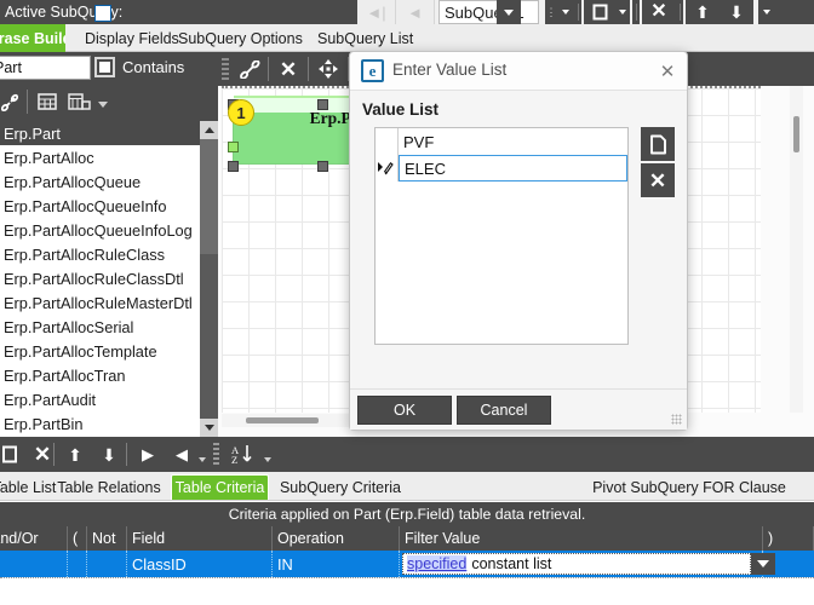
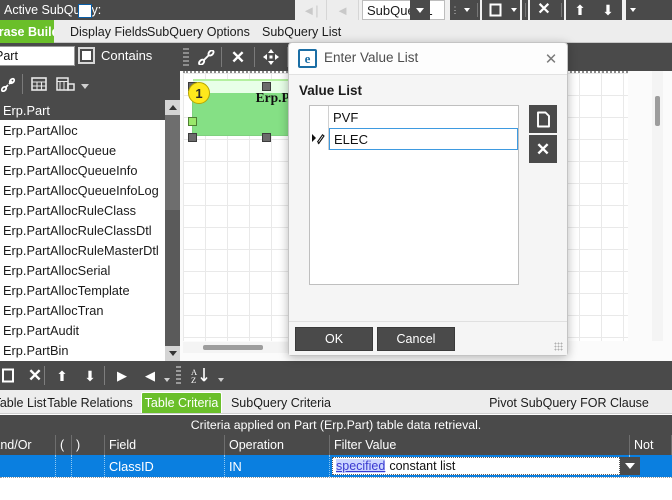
  Active SubQuy:
  ◄|
  ◄
  ⋮
  ✕
  ⬆
  ⬇
  rase Buil
  Display Fields
  SubQuery Options
  SubQuery List
  art
  Contains
  Erp.Part
  Erp.PartAlloc
  Erp.PartAllocQueue
  Erp.PartAllocQueueInfo
  Erp.PartAllocQueueInfoLog
  Erp.PartAllocRuleClass
  Erp.PartAllocRuleClassDtl
  Erp.PartAllocRuleMasterDtl
  Erp.PartAllocSerial
  Erp.PartAllocTemplate
  Erp.PartAllocTran
  Erp.PartAudit
  Erp.PartBin
  ✕
  1
  ✕
  ⬆
  ⬇
  ▶
  ◀
  A
  Z
  able List
  Table Relations
  Table Criteria
  SubQuery Criteria
  Pivot SubQuery FOR Clause
- Criteria applied on Part (Erp.Field) table data retrieval.
+ Criteria applied on Part (Erp.Part) table data retrieval.
  nd/Or
  (
- Not
+ )
  Field
  Operation
  Filter Value
- )
+ Not
  ClassID
  IN
  specified
  constant list
  e
  Enter Value List
  ✕
  Value List
  PVF
  ELEC
  ✕
  OK
  Cancel
